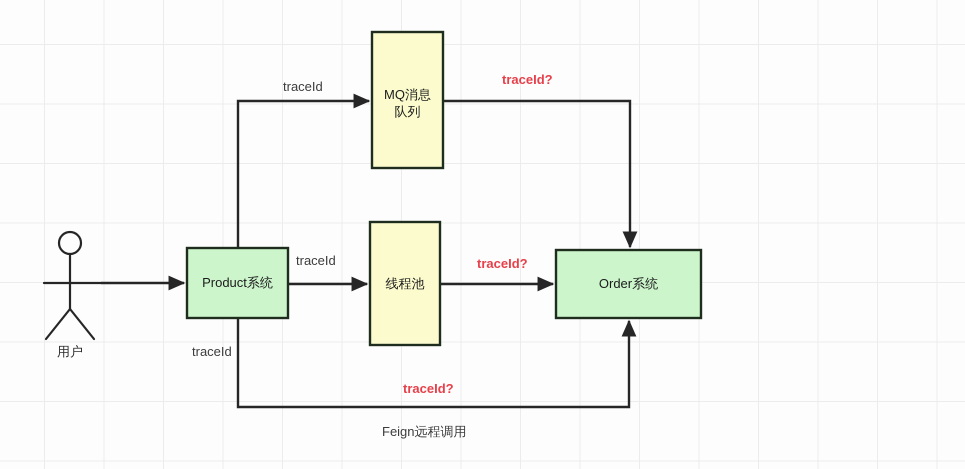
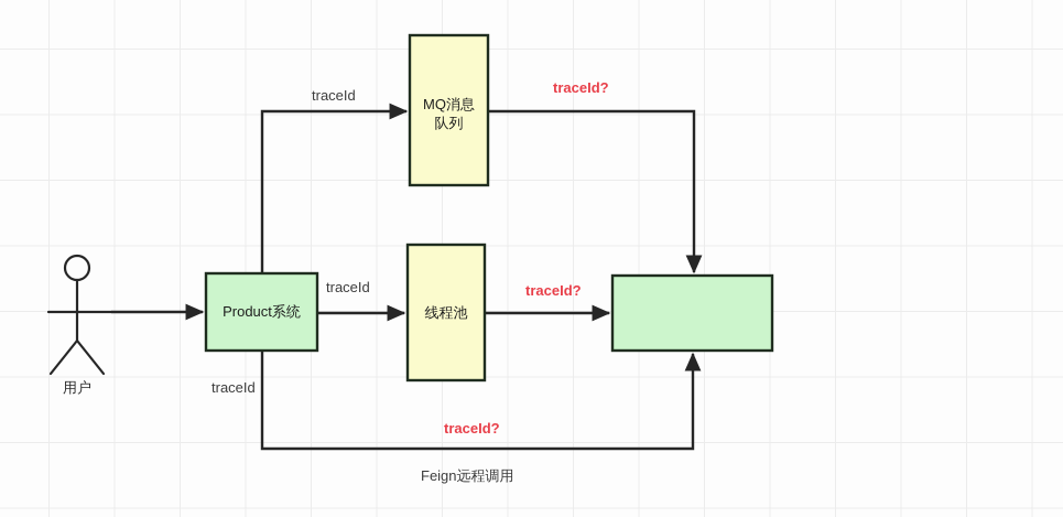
  MQ消息
  队列
  线程池
  Product系统
- Order系统
  用户
  traceId
  traceId?
  traceId
  traceId?
  traceId
  traceId?
  Feign远程调用
